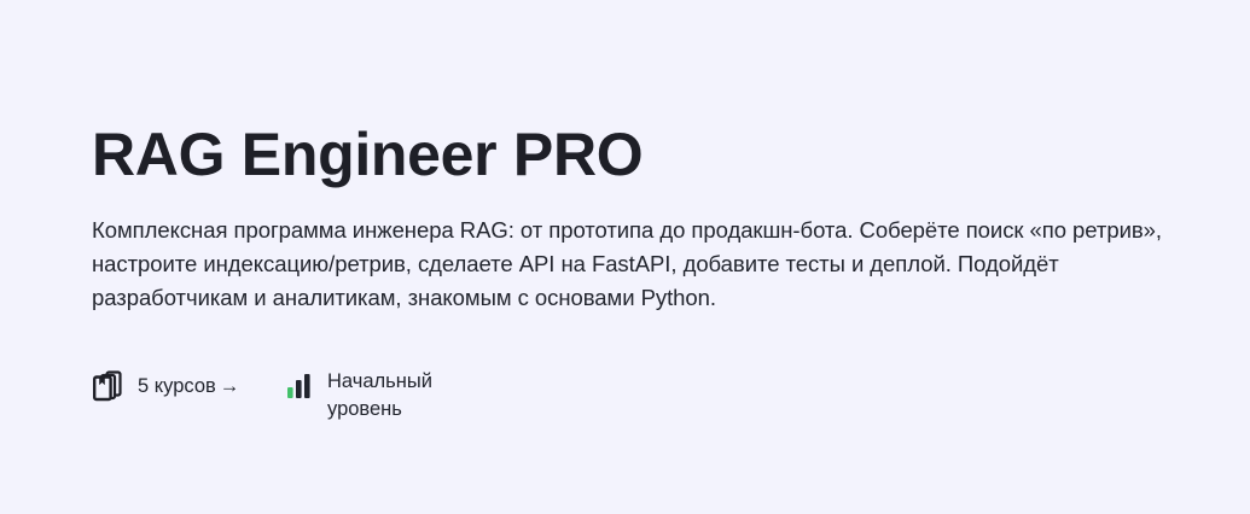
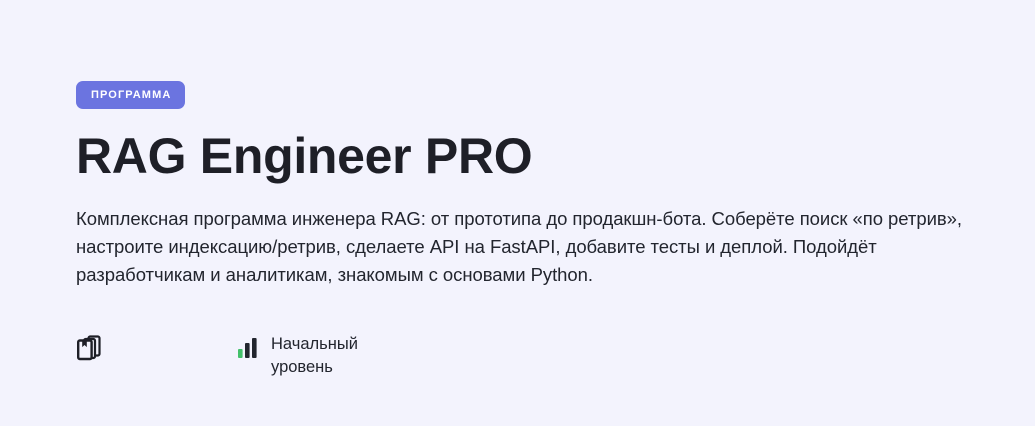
+ ПРОГРАММА
  RAG Engineer PRO
  Комплексная программа инженера RAG: от прототипа до продакшн-бота. Соберёте поиск «по ретрив», настроите индексацию/ретрив, сделаете API на FastAPI, добавите тесты и деплой. Подойдёт разработчикам и аналитикам, знакомым с основами Python.
- 5 курсов →
  Начальный уровень
